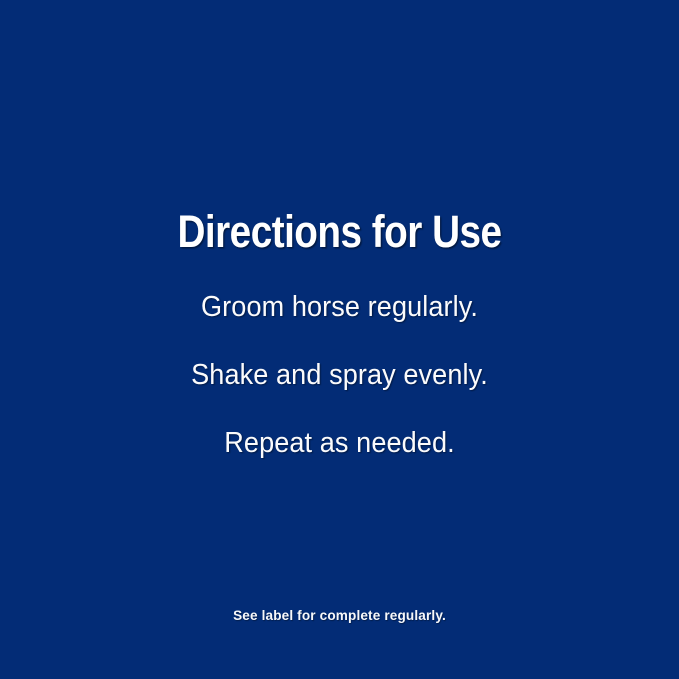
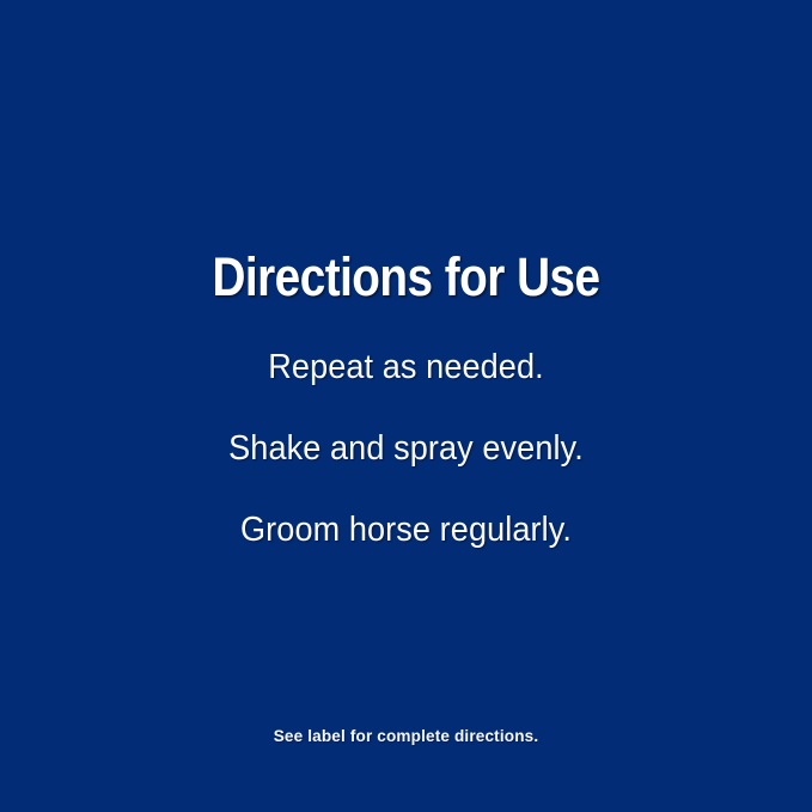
  Directions for Use
- Groom horse regularly.
+ Repeat as needed.
  Shake and spray evenly.
- Repeat as needed.
+ Groom horse regularly.
- See label for complete regularly.
+ See label for complete directions.
